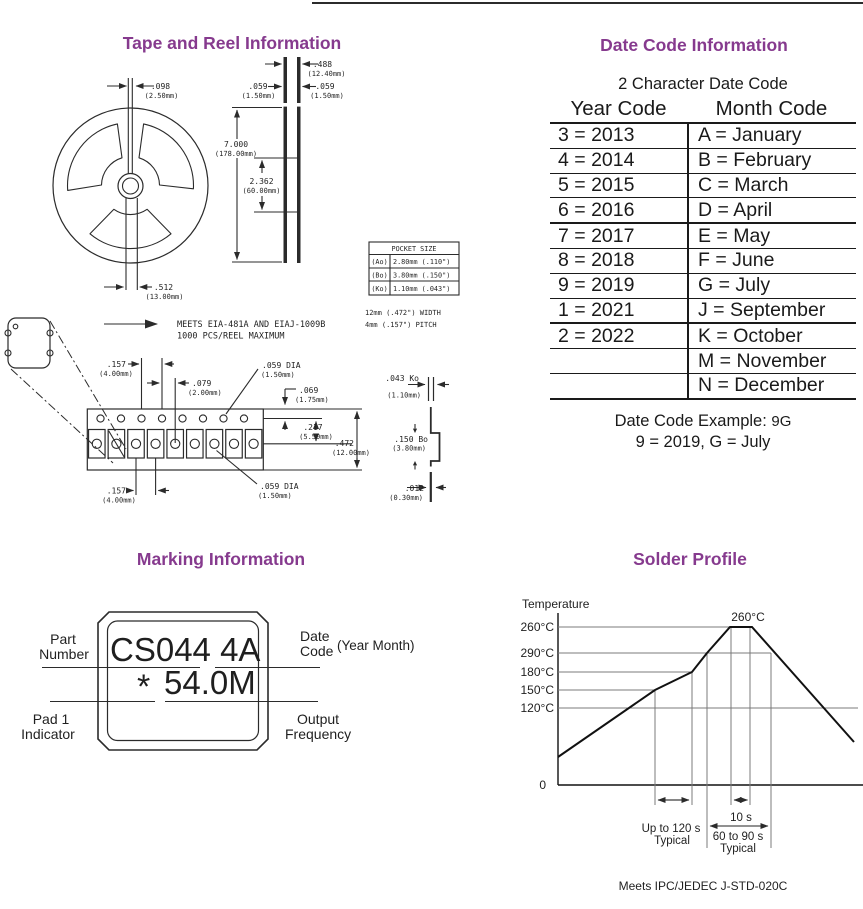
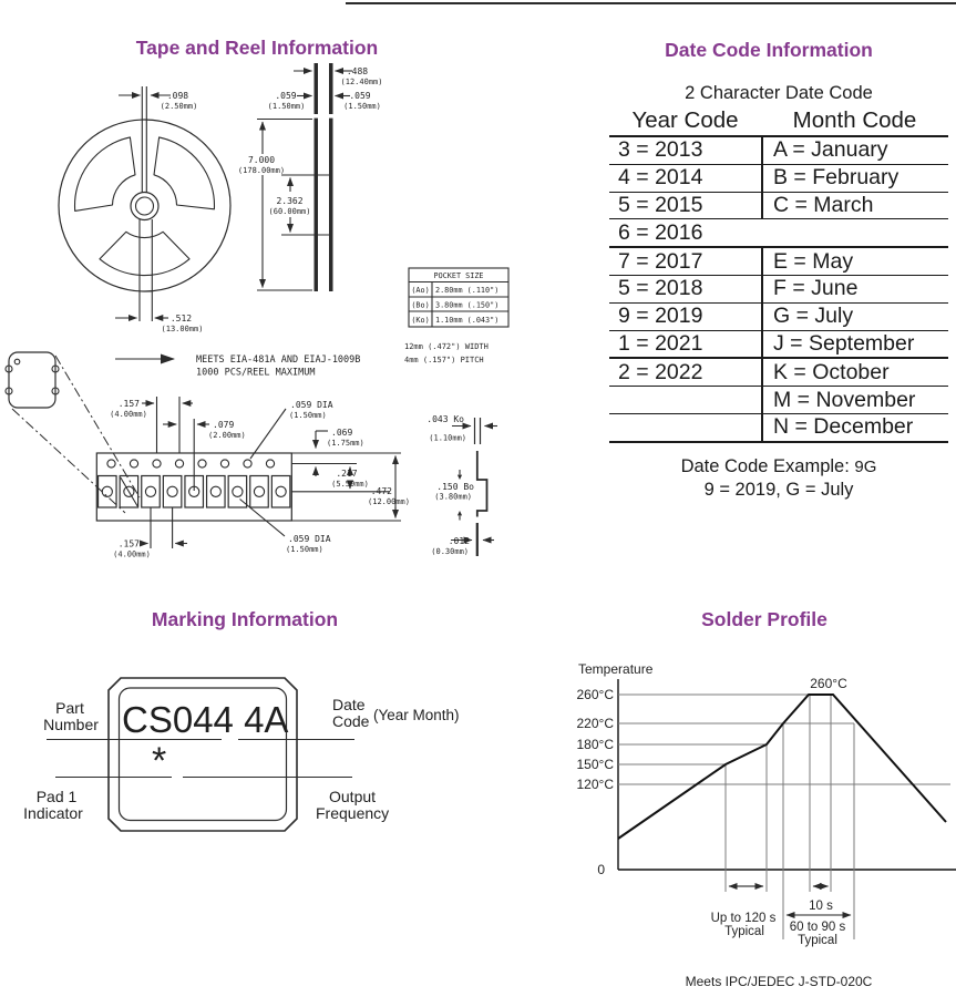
  Tape and Reel Information
  Date Code Information
  Marking Information
  Solder Profile
  .098
  (2.50mm)
  .512
  (13.00mm)
  .488
  (12.40mm)
  .059
  (1.50mm)
  .059
  (1.50mm)
  7.000
  (178.00mm)
  2.362
  (60.00mm)
  POCKET SIZE
  (Ao)
  2.80mm (.110")
  (Bo)
  3.80mm (.150")
  (Ko)
  1.10mm (.043")
  12mm (.472") WIDTH
  4mm (.157") PITCH
  MEETS EIA-481A AND EIAJ-1009B
  1000 PCS/REEL MAXIMUM
  .157
  (4.00mm)
  .079
  (2.00mm)
  .059 DIA
  (1.50mm)
  .069
  (1.75mm)
  .217
  (5.50mm)
  .472
  (12.00mm)
  .157
  (4.00mm)
  .059 DIA
  (1.50mm)
  .043 Ko
  (1.10mm)
  .150 Bo
  (3.80mm)
  .012
  (0.30mm)
  CS044 4A
  *
- 54.0M
  Part
  Number
  Date
  Code
  (Year Month)
  Pad 1
  Indicator
  Output
  Frequency
  260°C
  Temperature
  260°C
- 290°C
+ 220°C
  180°C
  150°C
  120°C
  0
  Up to 120 s
  Typical
  10 s
  60 to 90 s
  Typical
  Meets IPC/JEDEC J-STD-020C
  2 Character Date Code
  Year Code
  Month Code
  3 = 2013
  A = January
  4 = 2014
  B = February
  5 = 2015
  C = March
  6 = 2016
- D = April
  7 = 2017
  E = May
- 8 = 2018
+ 5 = 2018
  F = June
  9 = 2019
  G = July
  1 = 2021
  J = September
  2 = 2022
  K = October
  M = November
  N = December
  Date Code Example: 9G
  9 = 2019, G = July
